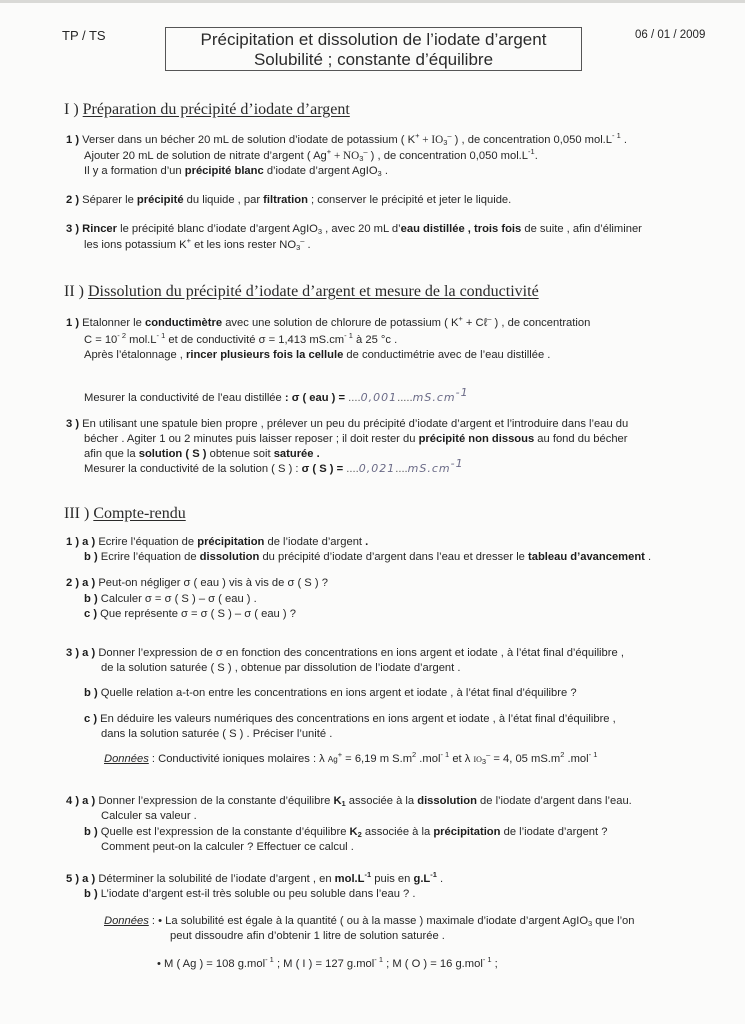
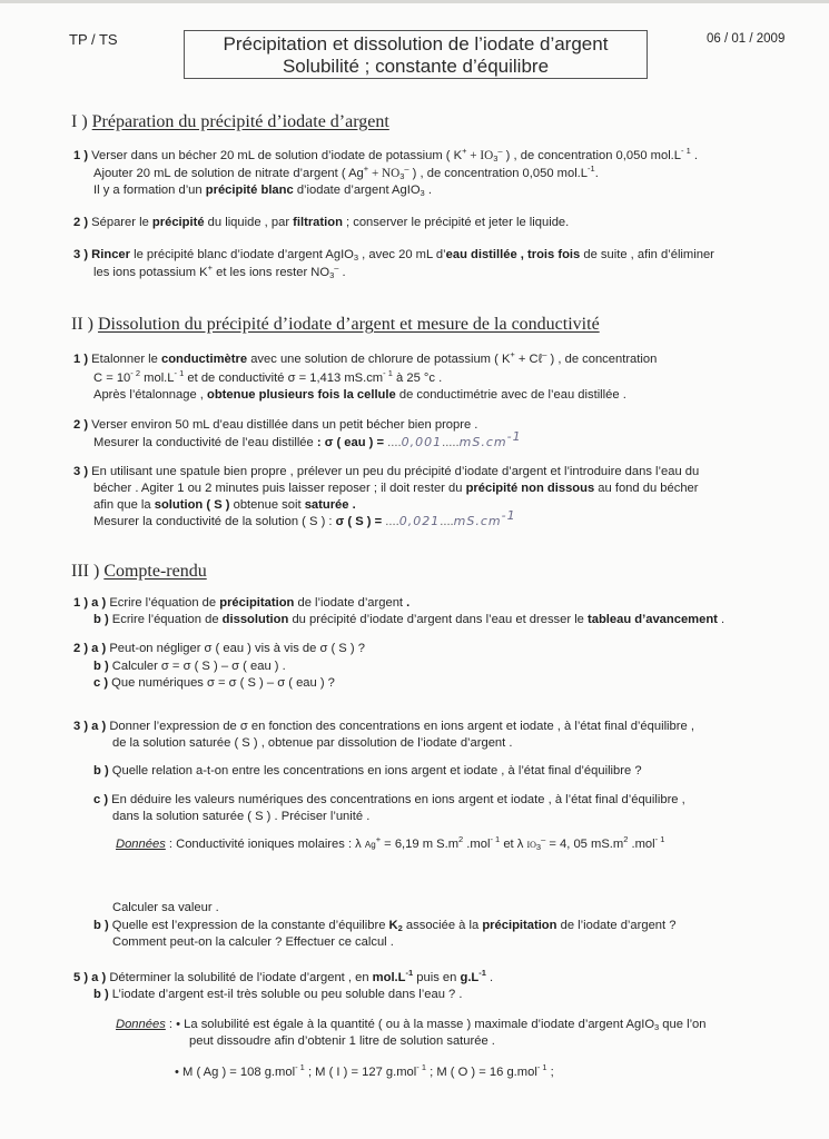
  TP / TS
  Précipitation et dissolution de l’iodate d’argent
  Solubilité ; constante d’équilibre
  06 / 01 / 2009
  I ) Préparation du précipité d’iodate d’argent
  1 ) Verser dans un bécher 20 mL de solution d’iodate de potassium ( K+ + IO3– ) , de concentration 0,050 mol.L- 1 .
  Ajouter 20 mL de solution de nitrate d’argent ( Ag+ + NO3– ) , de concentration 0,050 mol.L-1.
  Il y a formation d’un précipité blanc d’iodate d’argent AgIO3 .
  2 ) Séparer le précipité du liquide , par filtration ; conserver le précipité et jeter le liquide.
  3 ) Rincer le précipité blanc d’iodate d’argent AgIO3 , avec 20 mL d’eau distillée , trois fois de suite , afin d’éliminer
  les ions potassium K+ et les ions rester NO3– .
  II ) Dissolution du précipité d’iodate d’argent et mesure de la conductivité
  1 ) Etalonner le conductimètre avec une solution de chlorure de potassium ( K+ + Cℓ– ) , de concentration
  C = 10- 2 mol.L- 1 et de conductivité σ = 1,413 mS.cm- 1 à 25 °c .
- Après l’étalonnage , rincer plusieurs fois la cellule de conductimétrie avec de l’eau distillée .
+ Après l’étalonnage , obtenue plusieurs fois la cellule de conductimétrie avec de l’eau distillée .
+ 2 ) Verser environ 50 mL d’eau distillée dans un petit bécher bien propre .
  Mesurer la conductivité de l’eau distillée : σ ( eau ) = ....0,001.....mS.cm-1
  3 ) En utilisant une spatule bien propre , prélever un peu du précipité d’iodate d’argent et l’introduire dans l’eau du
  bécher . Agiter 1 ou 2 minutes puis laisser reposer ; il doit rester du précipité non dissous au fond du bécher
  afin que la solution ( S ) obtenue soit saturée .
  Mesurer la conductivité de la solution ( S ) : σ ( S ) = ....0,021....mS.cm-1
  III ) Compte-rendu
  1 ) a ) Ecrire l’équation de précipitation de l’iodate d’argent .
  b ) Ecrire l’équation de dissolution du précipité d’iodate d’argent dans l’eau et dresser le tableau d’avancement .
  2 ) a ) Peut-on négliger σ ( eau ) vis à vis de σ ( S ) ?
  b ) Calculer σ = σ ( S ) – σ ( eau ) .
- c ) Que représente σ = σ ( S ) – σ ( eau ) ?
+ c ) Que numériques σ = σ ( S ) – σ ( eau ) ?
  3 ) a ) Donner l’expression de σ en fonction des concentrations en ions argent et iodate , à l’état final d’équilibre ,
  de la solution saturée ( S ) , obtenue par dissolution de l’iodate d’argent .
  b ) Quelle relation a-t-on entre les concentrations en ions argent et iodate , à l’état final d’équilibre ?
  c ) En déduire les valeurs numériques des concentrations en ions argent et iodate , à l’état final d’équilibre ,
  dans la solution saturée ( S ) . Préciser l’unité .
  Données : Conductivité ioniques molaires : λ Ag+ = 6,19 m S.m2 .mol- 1 et λ IO3– = 4, 05 mS.m2 .mol- 1
- 4 ) a ) Donner l’expression de la constante d’équilibre K1 associée à la dissolution de l’iodate d’argent dans l’eau.
  Calculer sa valeur .
  b ) Quelle est l’expression de la constante d’équilibre K2 associée à la précipitation de l’iodate d’argent ?
  Comment peut-on la calculer ? Effectuer ce calcul .
  5 ) a ) Déterminer la solubilité de l’iodate d’argent , en mol.L-1 puis en g.L-1 .
  b ) L’iodate d’argent est-il très soluble ou peu soluble dans l’eau ? .
  Données : • La solubilité est égale à la quantité ( ou à la masse ) maximale d’iodate d’argent AgIO3 que l’on
  peut dissoudre afin d’obtenir 1 litre de solution saturée .
  • M ( Ag ) = 108 g.mol- 1 ; M ( I ) = 127 g.mol- 1 ; M ( O ) = 16 g.mol- 1 ;
